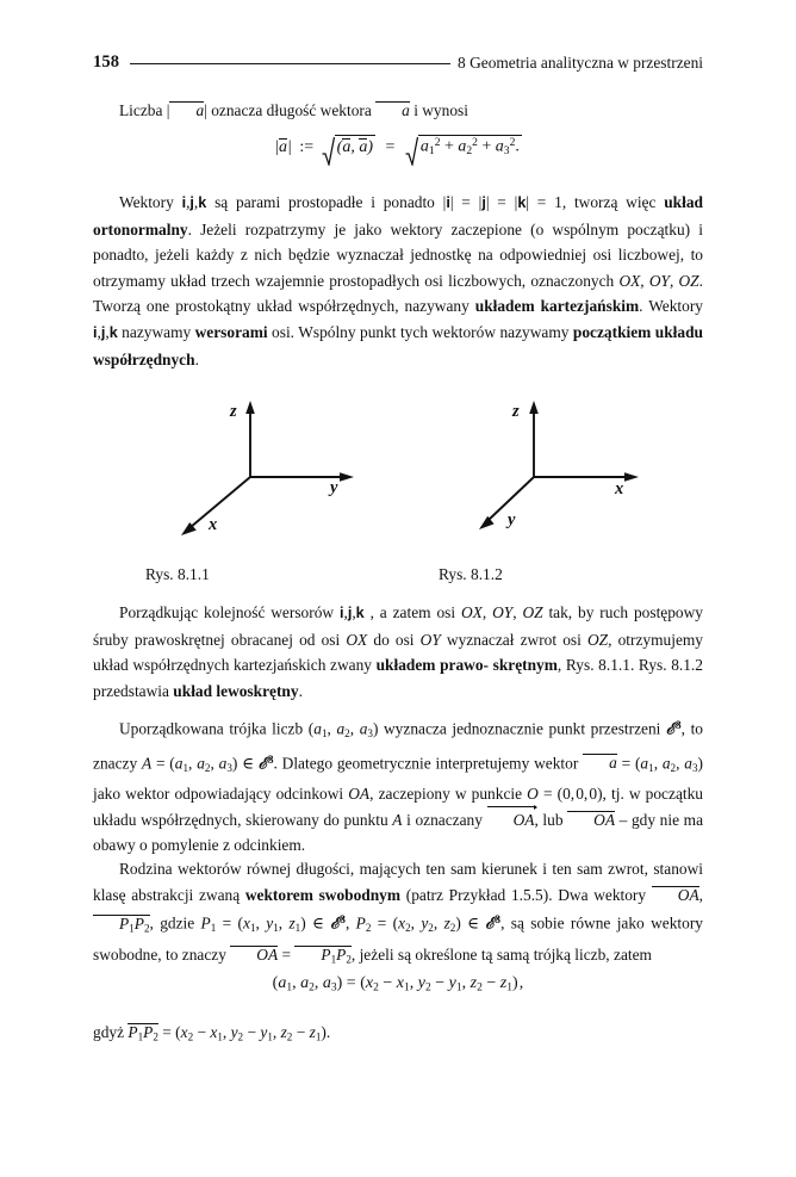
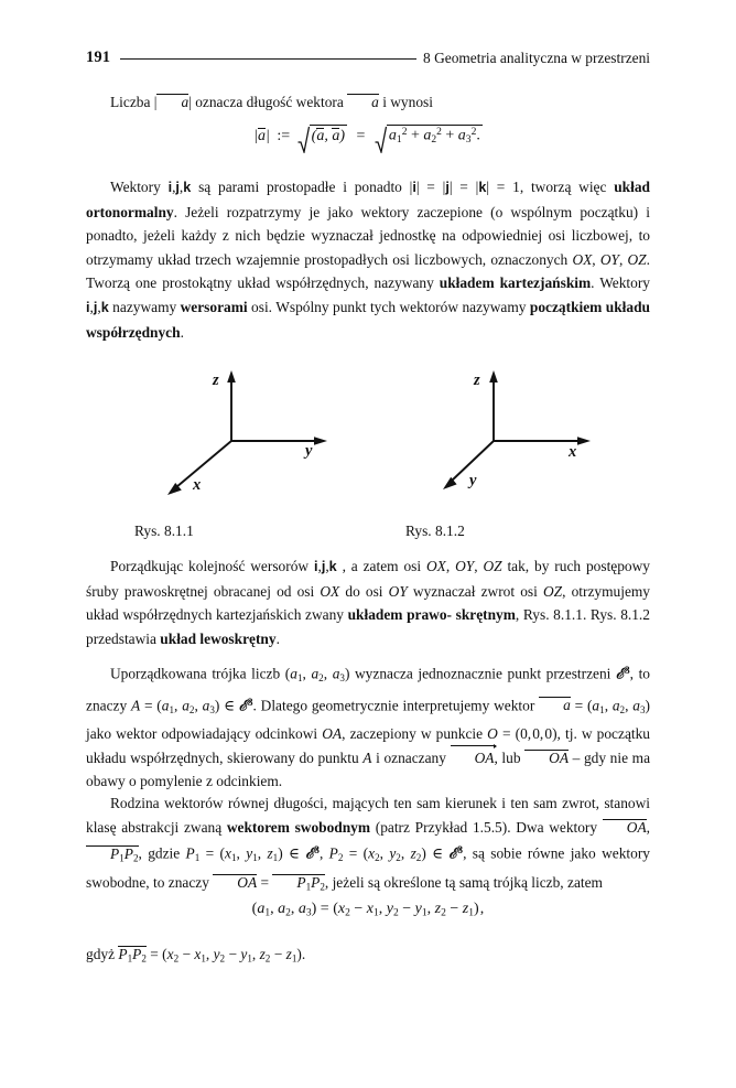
- 158
+ 191
  8 Geometria analityczna w przestrzeni
  Liczba | a| oznacza długość wektora a i wynosi
  |a| := (a, a) = a12 + a22 + a32.
  Wektory i,j,k są parami prostopadłe i ponadto |i| = |j| = |k| = 1, tworzą więc układ ortonormalny. Jeżeli rozpatrzymy je jako wektory zaczepione (o wspólnym początku) i ponadto, jeżeli każdy z nich będzie wyznaczał jednostkę na odpowiedniej osi liczbowej, to otrzymamy układ trzech wzajemnie prostopadłych osi liczbowych, oznaczonych OX, OY, OZ. Tworzą one prostokątny układ współrzędnych, nazywany układem kartezjańskim. Wektory i,j,k nazywamy wersorami osi. Wspólny punkt tych wektorów nazywamy początkiem układu współrzędnych.
  z
  y
  x
  z
  x
  y
  Rys. 8.1.1
  Rys. 8.1.2
  Porządkując kolejność wersorów i,j,k , a zatem osi OX, OY, OZ tak, by ruch postępowy śruby prawoskrętnej obracanej od osi OX do osi OY wyznaczał zwrot osi OZ, otrzymujemy układ współrzędnych kartezjańskich zwany układem prawo- skrętnym, Rys. 8.1.1. Rys. 8.1.2 przedstawia układ lewoskrętny.
  Uporządkowana trójka liczb (a1, a2, a3) wyznacza jednoznacznie punkt przestrzeni ℰ3, to znaczy A = (a1, a2, a3) ∈ ℰ3. Dlatego geometrycznie interpretujemy wektor a = (a1, a2, a3) jako wektor odpowiadający odcinkowi OA, zaczepiony w punkcie O = (0, 0, 0), tj. w początku układu współrzędnych, skierowany do punktu A i oznaczany OA, lub OA – gdy nie ma obawy o pomylenie z odcinkiem.
  Rodzina wektorów równej długości, mających ten sam kierunek i ten sam zwrot, stanowi klasę abstrakcji zwaną wektorem swobodnym (patrz Przykład 1.5.5). Dwa wektory OA, P1P2, gdzie P1 = (x1, y1, z1) ∈ ℰ3, P2 = (x2, y2, z2) ∈ ℰ3, są sobie równe jako wektory swobodne, to znaczy OA = P1P2, jeżeli są określone tą samą trójką liczb, zatem
  (a1, a2, a3) = (x2 − x1, y2 − y1, z2 − z1) ,
  gdyż P1P2 = (x2 − x1, y2 − y1, z2 − z1).
